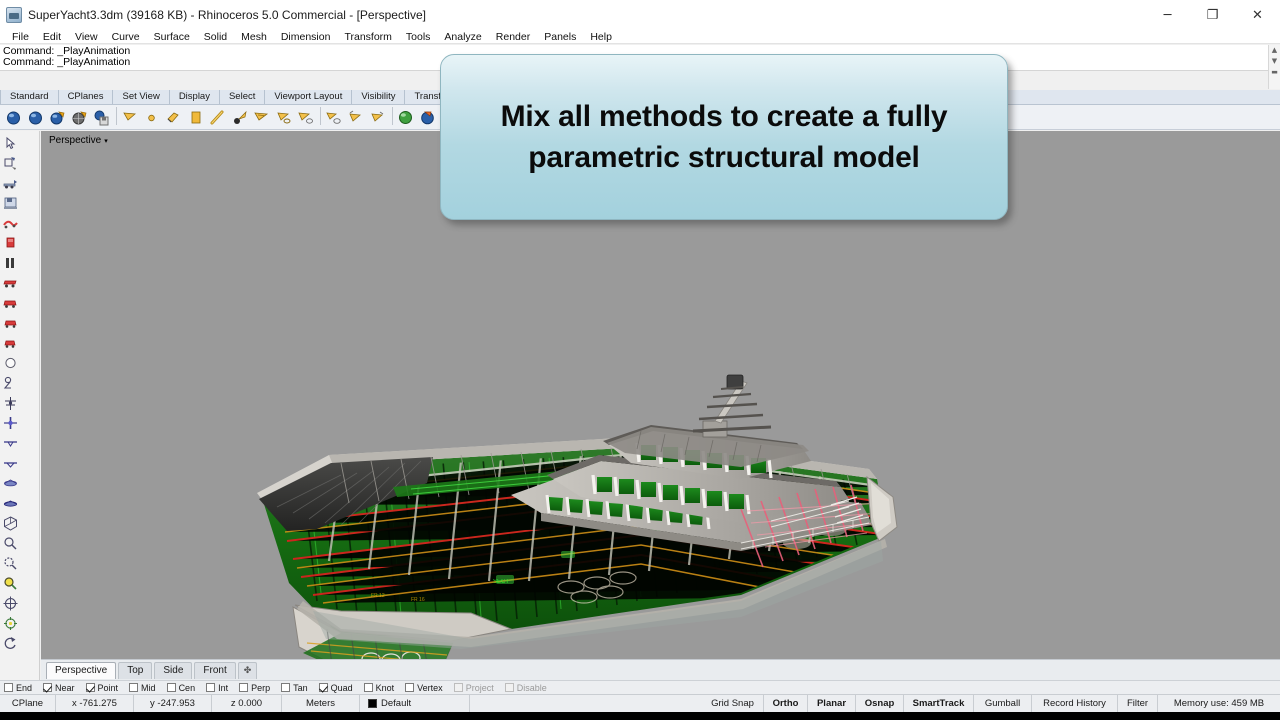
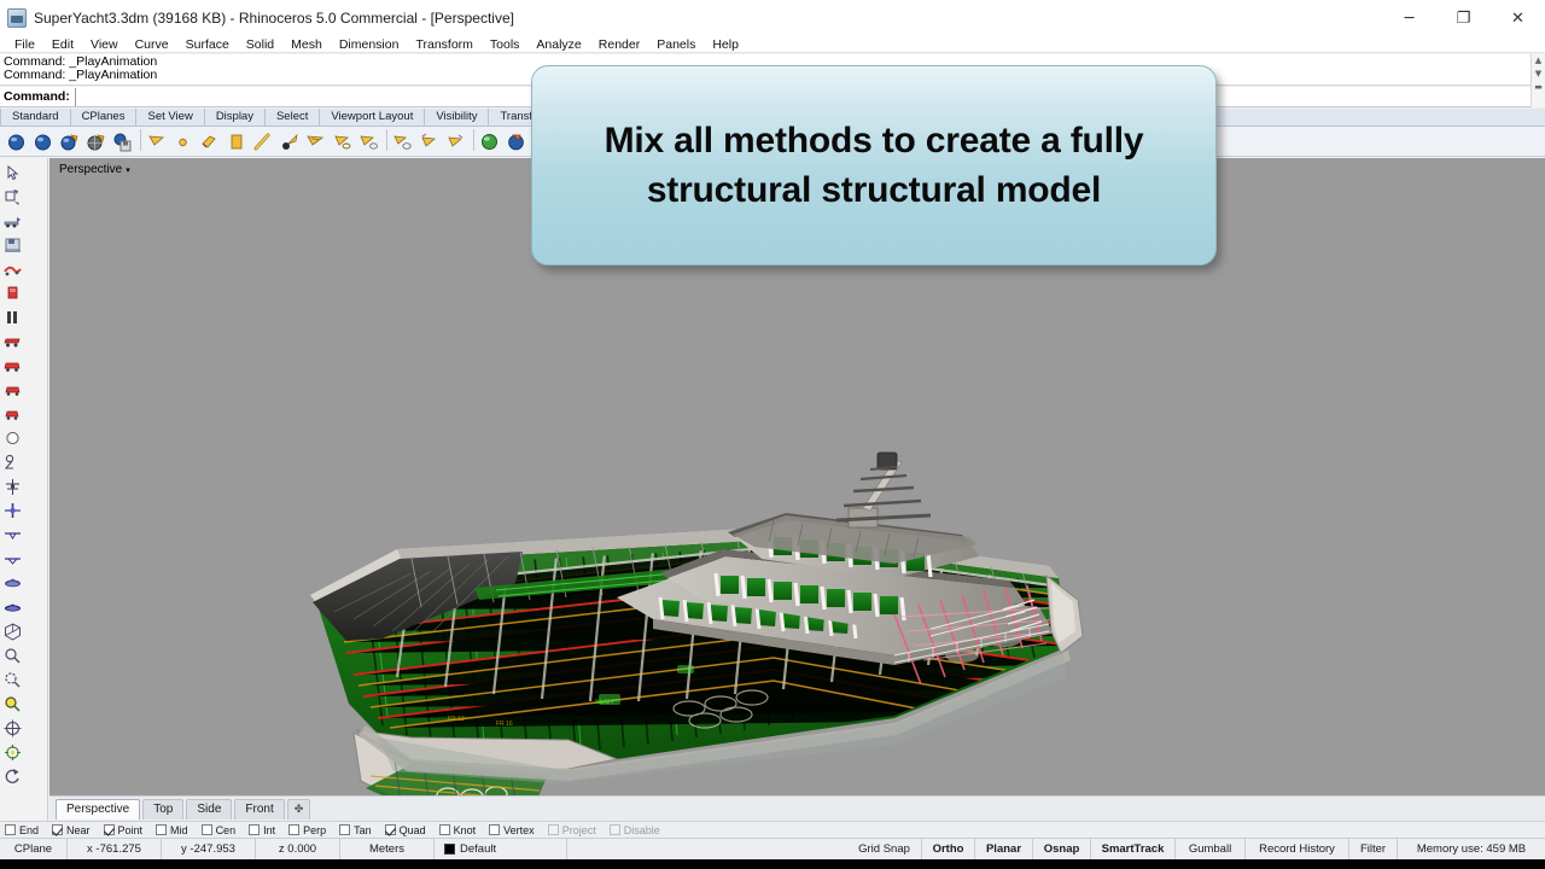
  SuperYacht3.3dm (39168 KB) - Rhinoceros 5.0 Commercial - [Perspective]
  ─
  ❐
  ✕
  File
  Edit
  View
  Curve
  Surface
  Solid
  Mesh
  Dimension
  Transform
  Tools
  Analyze
  Render
  Panels
  Help
  Command: _PlayAnimation
  Command: _PlayAnimation
  ▲
  ▼
  ▬
+ Command:
  Standard
  CPlanes
  Set View
  Display
  Select
  Viewport Layout
  Visibility
  Perspective
  ▾
  Perspective
  Top
  Side
  Front
  ✤
  End
  Near
  Point
  Mid
  Cen
  Int
  Perp
  Tan
  Quad
  Knot
  Vertex
  Project
  Disable
  CPlane
  x -761.275
  y -247.953
  z 0.000
  Meters
  Default
  Grid Snap
  Ortho
  Planar
  Osnap
  SmartTrack
  Gumball
  Record History
  Filter
  Memory use: 459 MB
- Mix all methods to create a fully parametric structural model
+ Mix all methods to create a fully structural structural model
